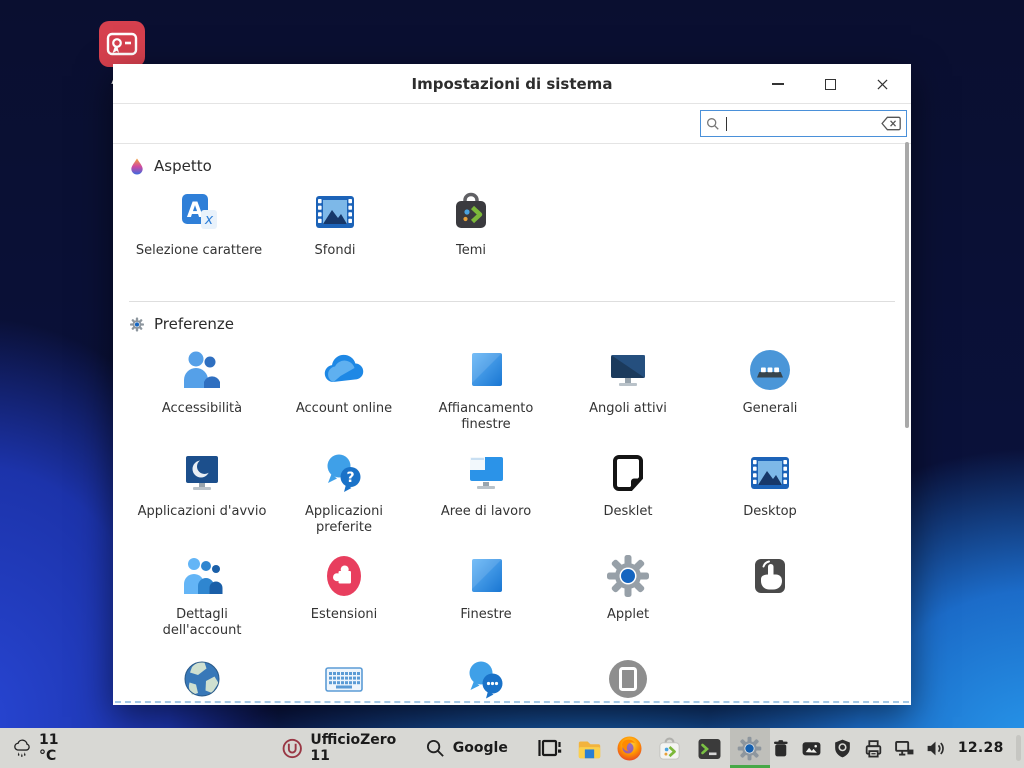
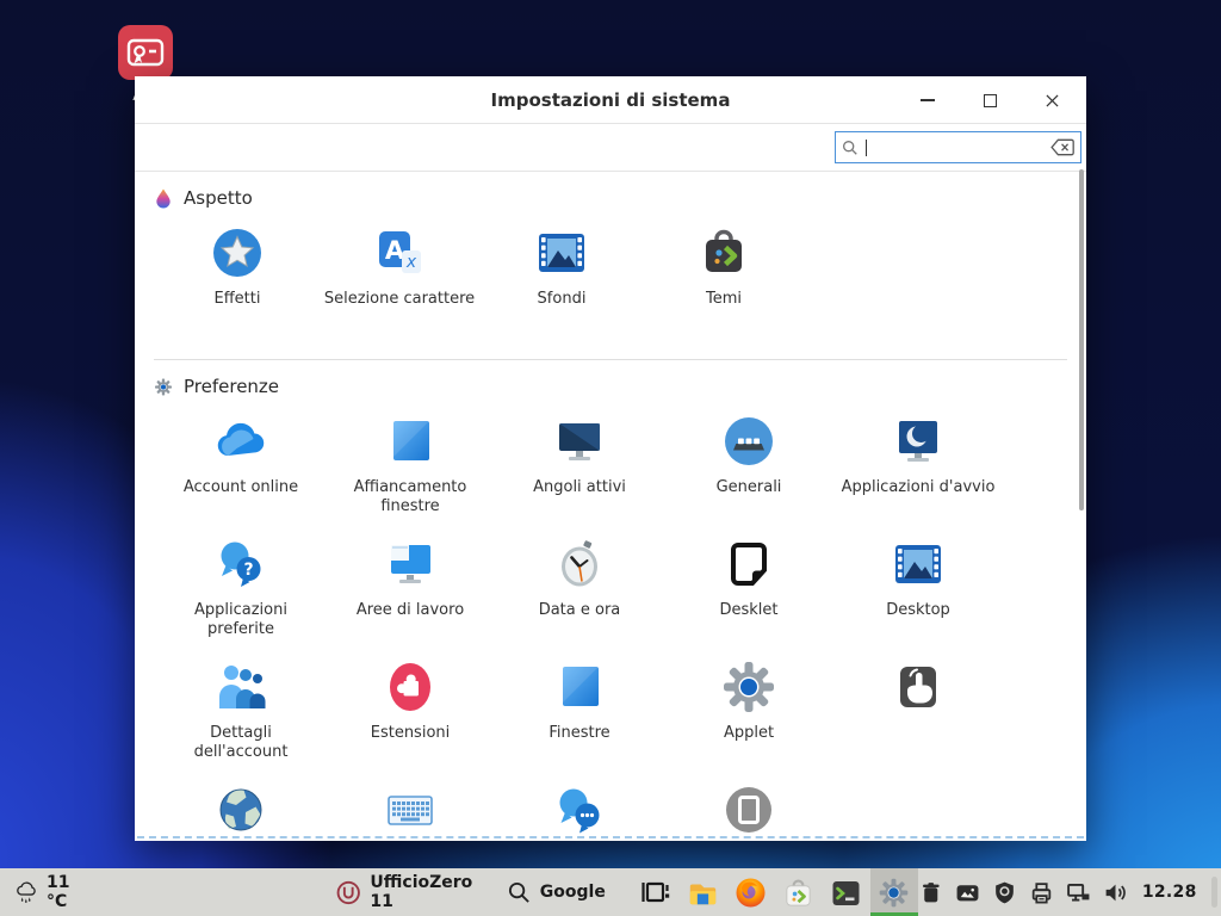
  Impostazioni di sistema
  Aspetto
+ Effetti
  A
  x
  Selezione carattere
  Sfondi
  Temi
  Preferenze
- Accessibilità
  Account online
  Affiancamento finestre
  Angoli attivi
  Generali
  Applicazioni d'avvio
  ?
  Applicazioni preferite
  Aree di lavoro
+ Data e ora
  Desklet
  Desktop
  Dettagli dell'account
  Estensioni
  Finestre
  Applet
  11 °C
  UfficioZero 11
  Google
  12.28
